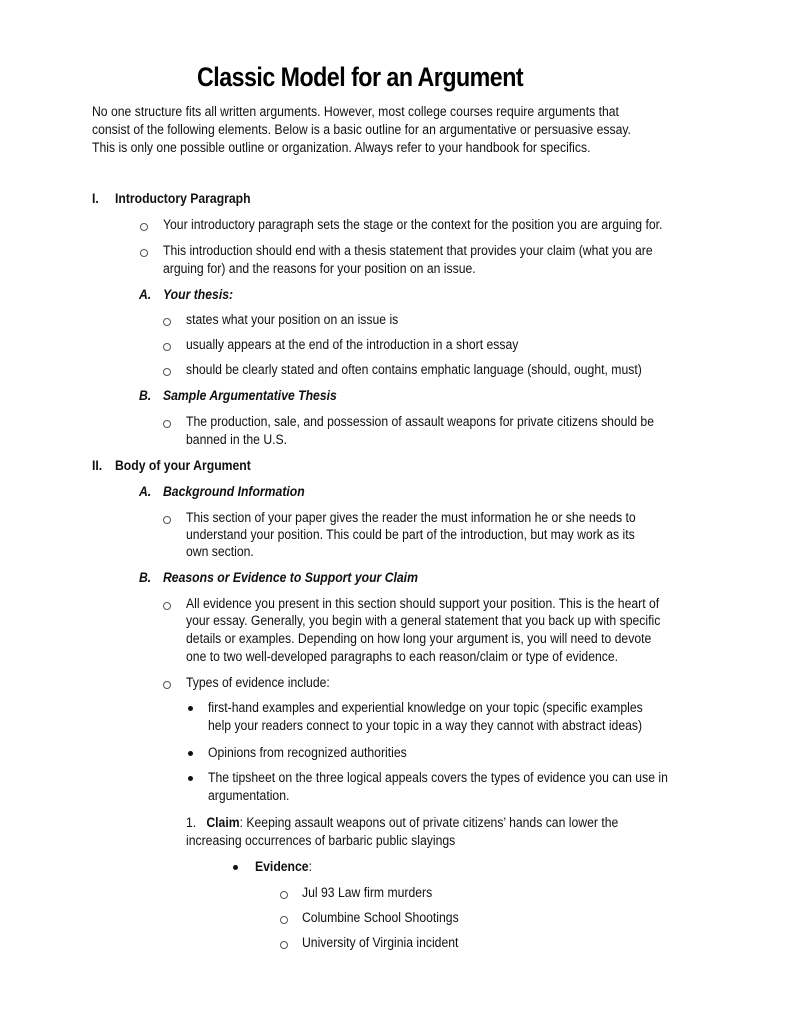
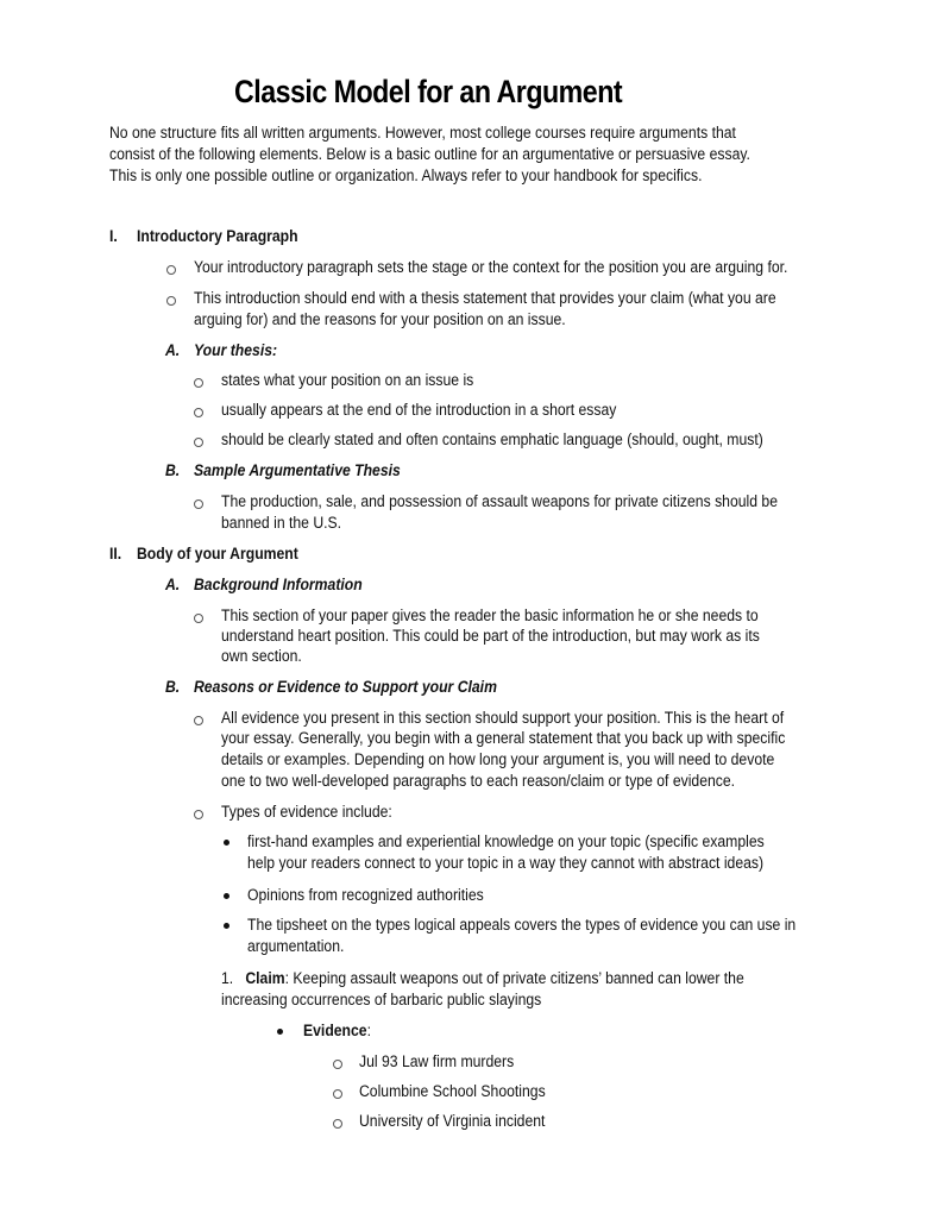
  Classic Model for an Argument
  No one structure fits all written arguments. However, most college courses require arguments that
  consist of the following elements. Below is a basic outline for an argumentative or persuasive essay.
  This is only one possible outline or organization. Always refer to your handbook for specifics.
  I.
  Introductory Paragraph
  Your introductory paragraph sets the stage or the context for the position you are arguing for.
  This introduction should end with a thesis statement that provides your claim (what you are
  arguing for) and the reasons for your position on an issue.
  A.
  Your thesis:
  states what your position on an issue is
  usually appears at the end of the introduction in a short essay
  should be clearly stated and often contains emphatic language (should, ought, must)
  B.
  Sample Argumentative Thesis
  The production, sale, and possession of assault weapons for private citizens should be
  banned in the U.S.
  II.
  Body of your Argument
  A.
  Background Information
- This section of your paper gives the reader the must information he or she needs to
+ This section of your paper gives the reader the basic information he or she needs to
- understand your position. This could be part of the introduction, but may work as its
+ understand heart position. This could be part of the introduction, but may work as its
  own section.
  B.
  Reasons or Evidence to Support your Claim
  All evidence you present in this section should support your position. This is the heart of
  your essay. Generally, you begin with a general statement that you back up with specific
  details or examples. Depending on how long your argument is, you will need to devote
  one to two well-developed paragraphs to each reason/claim or type of evidence.
  Types of evidence include:
  first-hand examples and experiential knowledge on your topic (specific examples
  help your readers connect to your topic in a way they cannot with abstract ideas)
  Opinions from recognized authorities
- The tipsheet on the three logical appeals covers the types of evidence you can use in
+ The tipsheet on the types logical appeals covers the types of evidence you can use in
  argumentation.
- 1. Claim: Keeping assault weapons out of private citizens’ hands can lower the
+ 1. Claim: Keeping assault weapons out of private citizens’ banned can lower the
  increasing occurrences of barbaric public slayings
  Evidence:
  Jul 93 Law firm murders
  Columbine School Shootings
  University of Virginia incident
